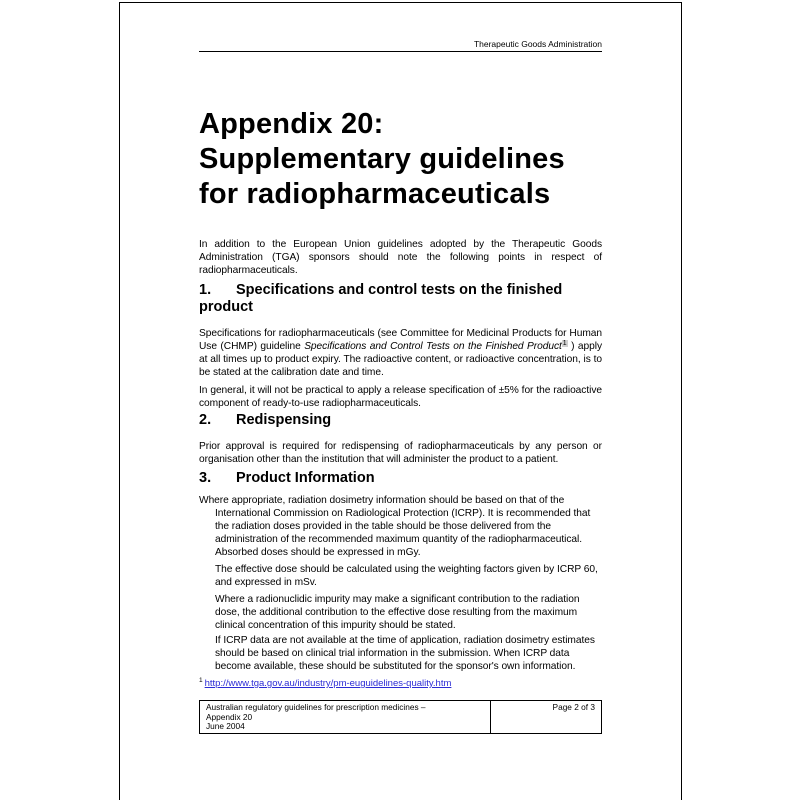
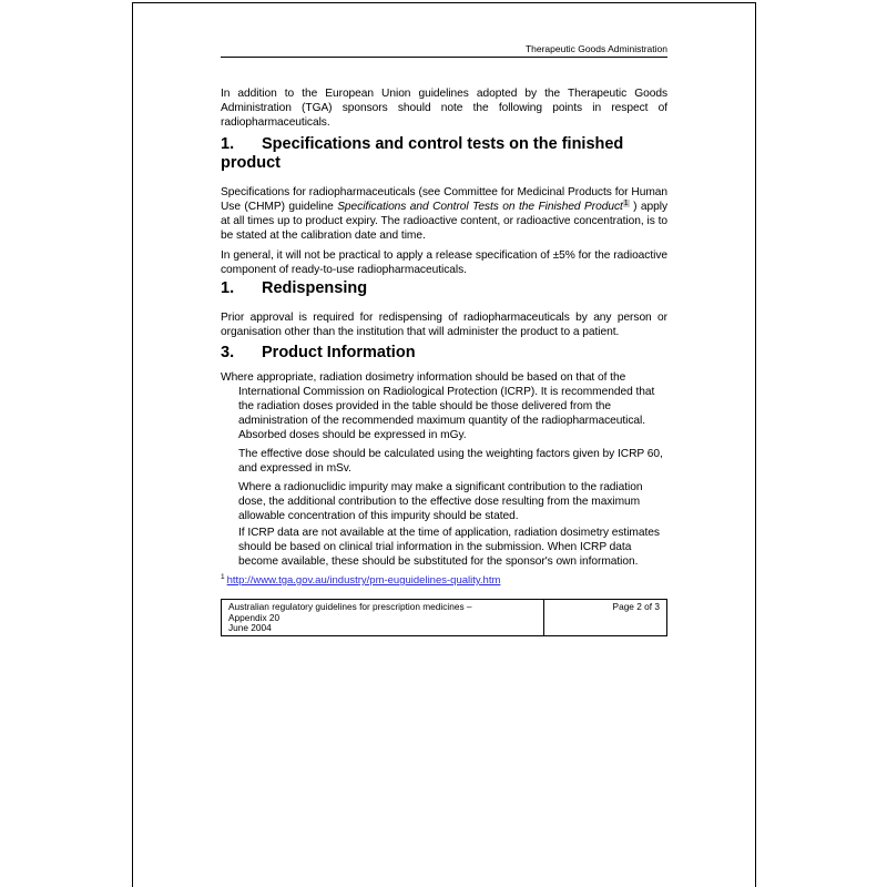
  Therapeutic Goods Administration
- Appendix 20:
- Supplementary guidelines
- for radiopharmaceuticals
  In addition to the European Union guidelines adopted by the Therapeutic Goods Administration (TGA) sponsors should note the following points in respect of radiopharmaceuticals.
  1. Specifications and control tests on the finished product
  Specifications for radiopharmaceuticals (see Committee for Medicinal Products for Human Use (CHMP) guideline Specifications and Control Tests on the Finished Product ) apply at all times up to product expiry. The radioactive content, or radioactive concentration, is to be stated at the calibration date and time.
  In general, it will not be practical to apply a release specification of ±5% for the radioactive component of ready-to-use radiopharmaceuticals.
- 2. Redispensing
+ 1. Redispensing
  Prior approval is required for redispensing of radiopharmaceuticals by any person or organisation other than the institution that will administer the product to a patient.
  3. Product Information
  Where appropriate, radiation dosimetry information should be based on that of the International Commission on Radiological Protection (ICRP). It is recommended that the radiation doses provided in the table should be those delivered from the administration of the recommended maximum quantity of the radiopharmaceutical. Absorbed doses should be expressed in mGy.
  The effective dose should be calculated using the weighting factors given by ICRP 60, and expressed in mSv.
- Where a radionuclidic impurity may make a significant contribution to the radiation dose, the additional contribution to the effective dose resulting from the maximum clinical concentration of this impurity should be stated.
+ Where a radionuclidic impurity may make a significant contribution to the radiation dose, the additional contribution to the effective dose resulting from the maximum allowable concentration of this impurity should be stated.
  If ICRP data are not available at the time of application, radiation dosimetry estimates should be based on clinical trial information in the submission. When ICRP data become available, these should be substituted for the sponsor's own information.
  http://www.tga.gov.au/industry/pm-euguidelines-quality.htm
  Australian regulatory guidelines for prescription medicines – Appendix 20 June 2004	Page 2 of 3
